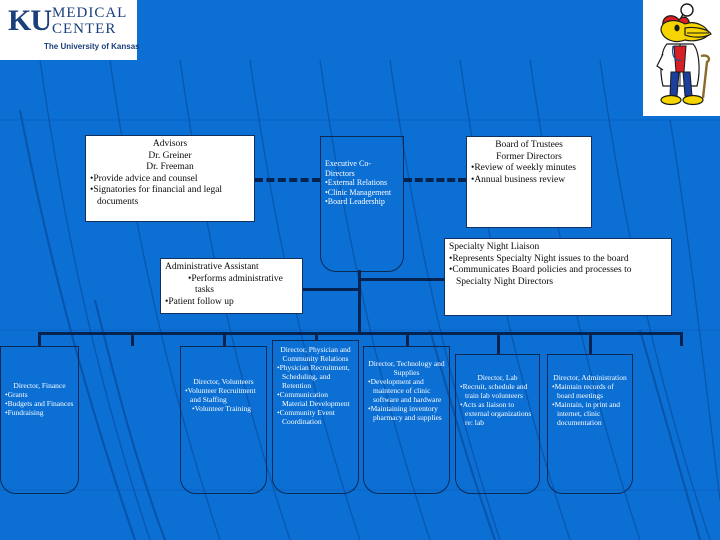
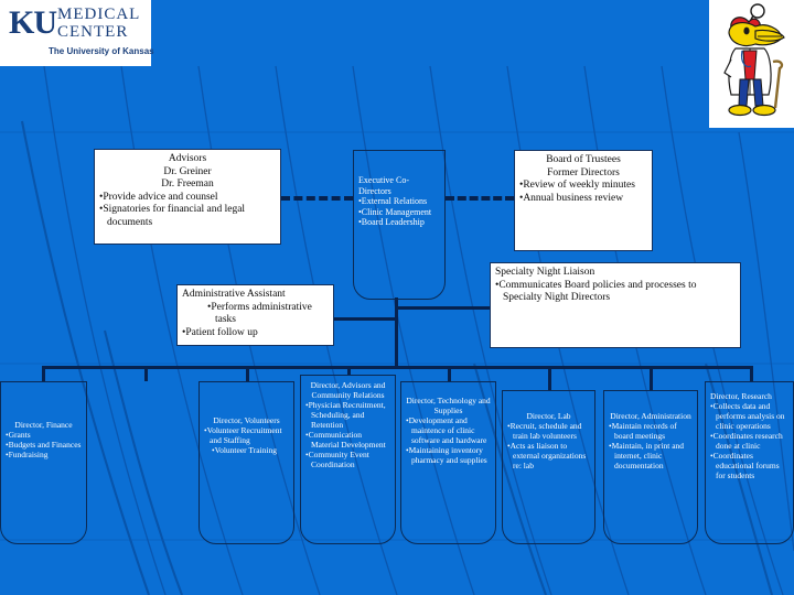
  KU
  MEDICAL
  CENTER
  The University of Kansas
  Advisors
  Dr. Greiner
  Dr. Freeman
  •Provide advice and counsel
  •Signatories for financial and legal documents
  Executive Co-Directors
  •External Relations
  •Clinic Management
  •Board Leadership
  Board of Trustees
  Former Directors
  •Review of weekly minutes
  •Annual business review
  Specialty Night Liaison
- •Represents Specialty Night issues to the board
  •Communicates Board policies and processes to Specialty Night Directors
  Administrative Assistant
  •Performs administrative tasks
  •Patient follow up
  Director, Finance
  •Grants
  •Budgets and Finances
  •Fundraising
  Director, Volunteers
  •Volunteer Recruitment and Staffing
  •Volunteer Training
- Director, Physician and Community Relations
+ Director, Advisors and Community Relations
  •Physician Recruitment, Scheduling, and Retention
  •Communication Material Development
  •Community Event Coordination
  Director, Technology and Supplies
  •Development and maintence of clinic software and hardware
  •Maintaining inventory pharmacy and supplies
  Director, Lab
  •Recruit, schedule and train lab volunteers
  •Acts as liaison to external organizations re: lab
  Director, Administration
  •Maintain records of board meetings
  •Maintain, in print and internet, clinic documentation
+ Director, Research
+ •Collects data and performs analysis on clinic operations
+ •Coordinates research done at clinic
+ •Coordinates educational forums for students
